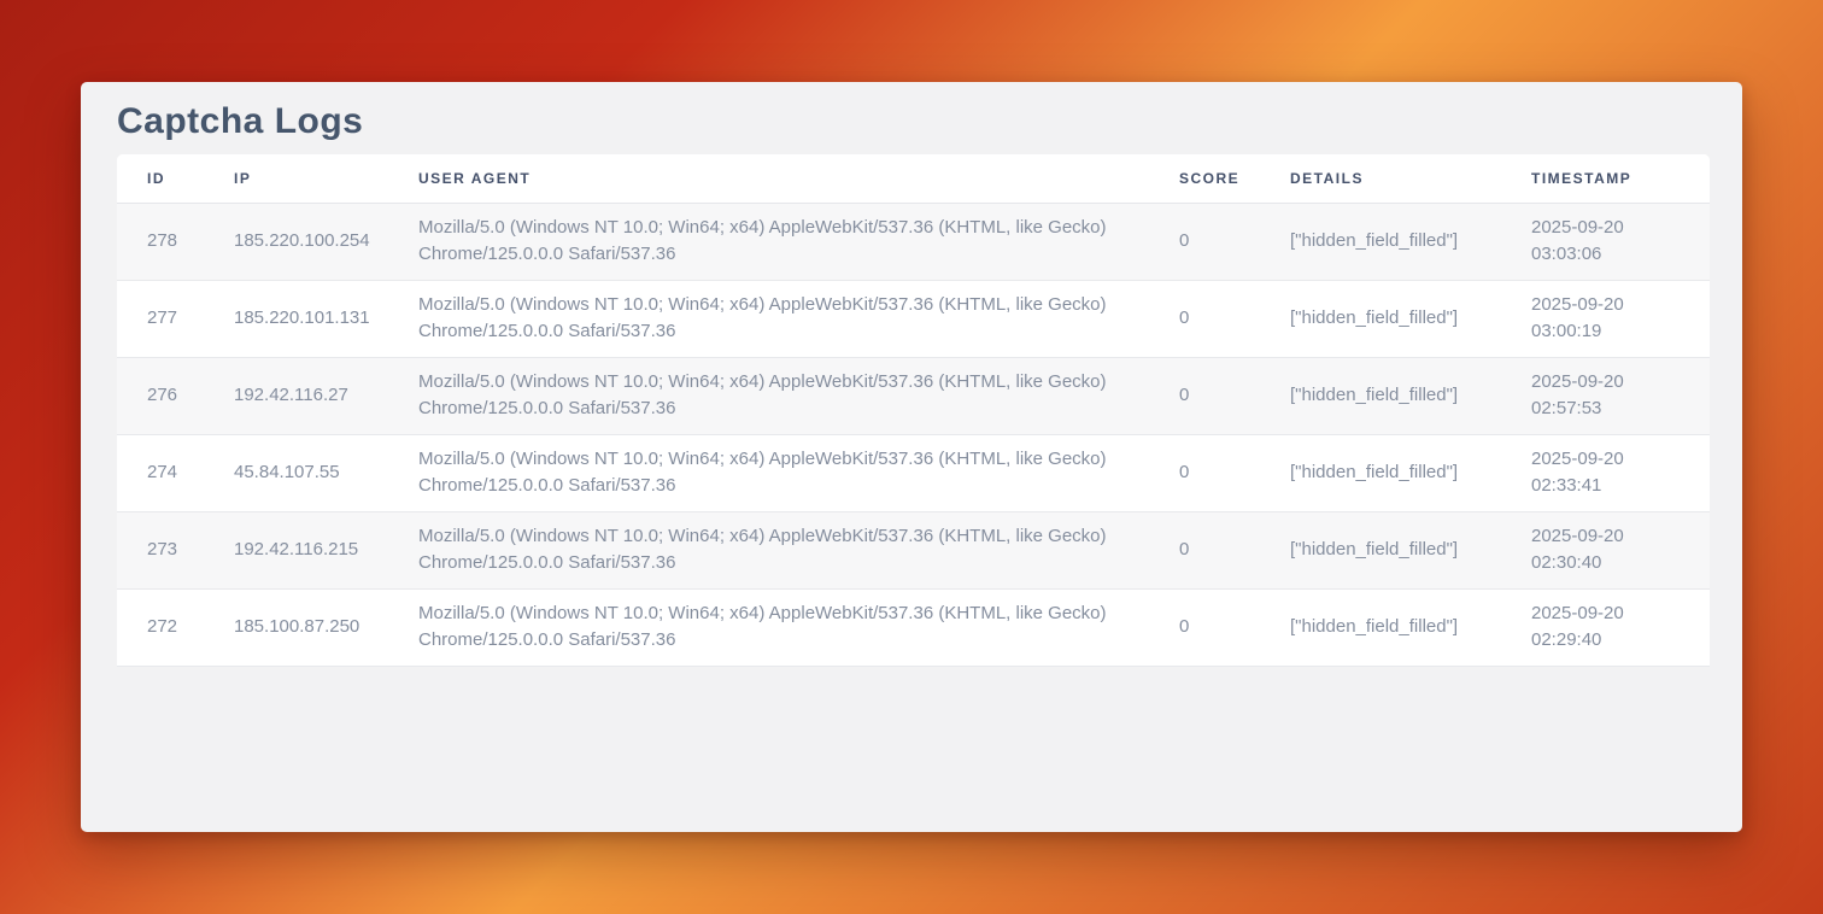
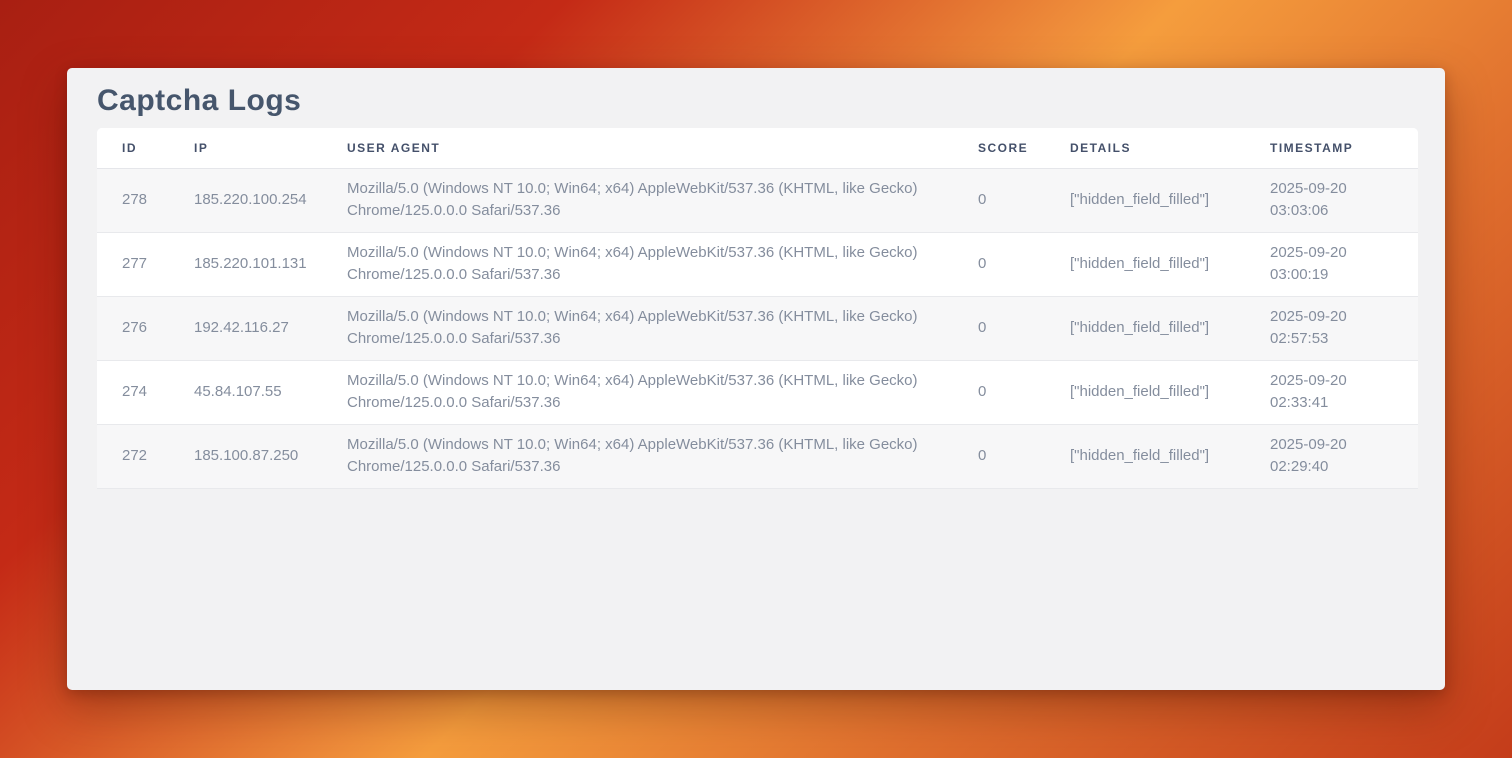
  Captcha Logs
  ID	IP	USER AGENT	SCORE	DETAILS	TIMESTAMP
  278	185.220.100.254	Mozilla/5.0 (Windows NT 10.0; Win64; x64) AppleWebKit/537.36 (KHTML, like Gecko) Chrome/125.0.0.0 Safari/537.36	0	["hidden_field_filled"]	2025-09-20 03:03:06
  277	185.220.101.131	Mozilla/5.0 (Windows NT 10.0; Win64; x64) AppleWebKit/537.36 (KHTML, like Gecko) Chrome/125.0.0.0 Safari/537.36	0	["hidden_field_filled"]	2025-09-20 03:00:19
  276	192.42.116.27	Mozilla/5.0 (Windows NT 10.0; Win64; x64) AppleWebKit/537.36 (KHTML, like Gecko) Chrome/125.0.0.0 Safari/537.36	0	["hidden_field_filled"]	2025-09-20 02:57:53
  274	45.84.107.55	Mozilla/5.0 (Windows NT 10.0; Win64; x64) AppleWebKit/537.36 (KHTML, like Gecko) Chrome/125.0.0.0 Safari/537.36	0	["hidden_field_filled"]	2025-09-20 02:33:41
- 273	192.42.116.215	Mozilla/5.0 (Windows NT 10.0; Win64; x64) AppleWebKit/537.36 (KHTML, like Gecko) Chrome/125.0.0.0 Safari/537.36	0	["hidden_field_filled"]	2025-09-20 02:30:40
  272	185.100.87.250	Mozilla/5.0 (Windows NT 10.0; Win64; x64) AppleWebKit/537.36 (KHTML, like Gecko) Chrome/125.0.0.0 Safari/537.36	0	["hidden_field_filled"]	2025-09-20 02:29:40
